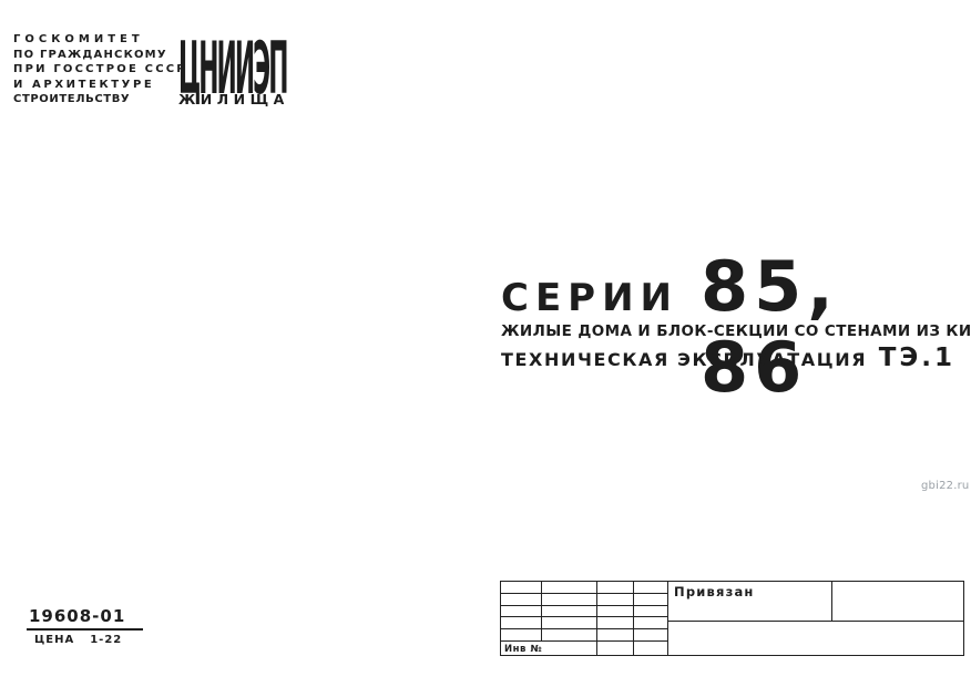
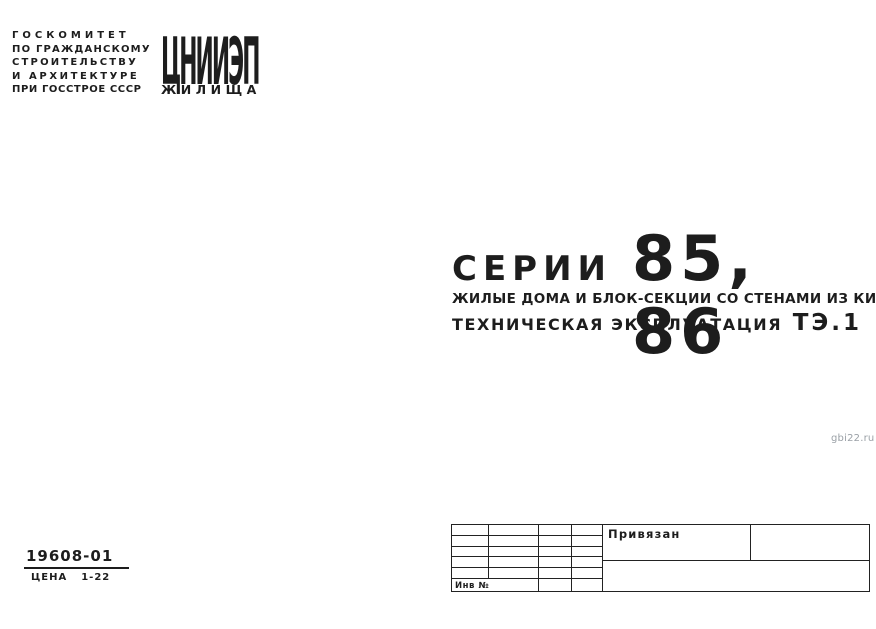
  ГОСКОМИТЕТ
  ПО ГРАЖДАНСКОМУ
- ПРИ ГОССТРОЕ СССР
+ СТРОИТЕЛЬСТВУ
  И АРХИТЕКТУРЕ
- СТРОИТЕЛЬСТВУ
+ ПРИ ГОССТРОЕ СССР
  ЦНИИЭП
  ЖИЛИЩА
  СЕРИИ
  85, 86
  ЖИЛЫЕ ДОМА И БЛОК-СЕКЦИИ СО СТЕНАМИ ИЗ КИ
  ТЕХНИЧЕСКАЯ ЭКСПЛУАТАЦИЯ
  ТЭ.1
  gbi22.ru
  19608-01
  ЦЕНА
  1-22
  Инв №
  Привязан
